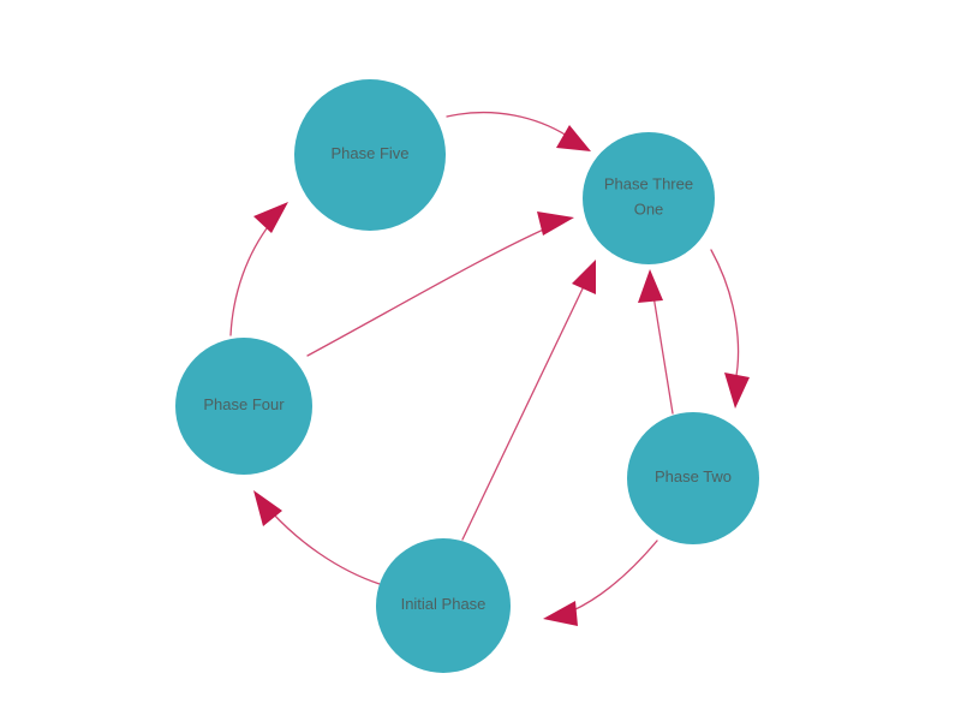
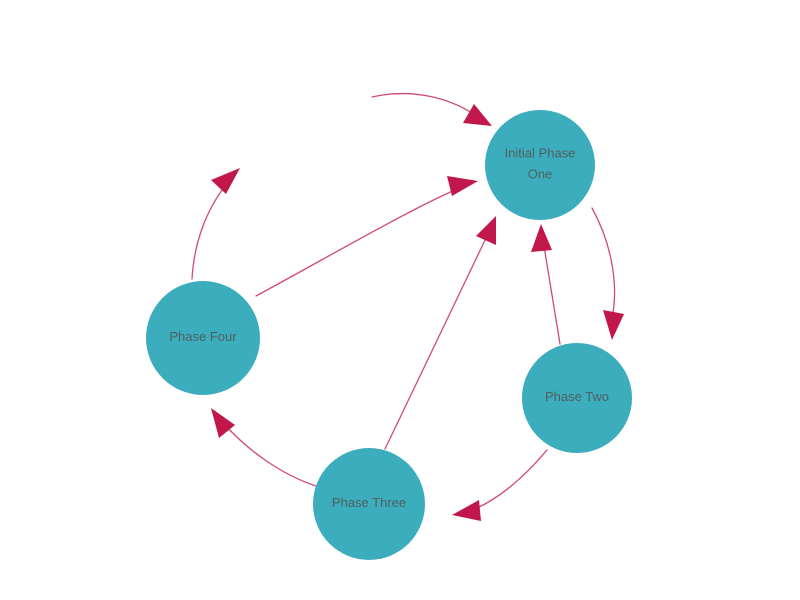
- Phase Three One
+ Initial Phase One
  Phase Two
- Initial Phase
+ Phase Three
  Phase Four
- Phase Five
